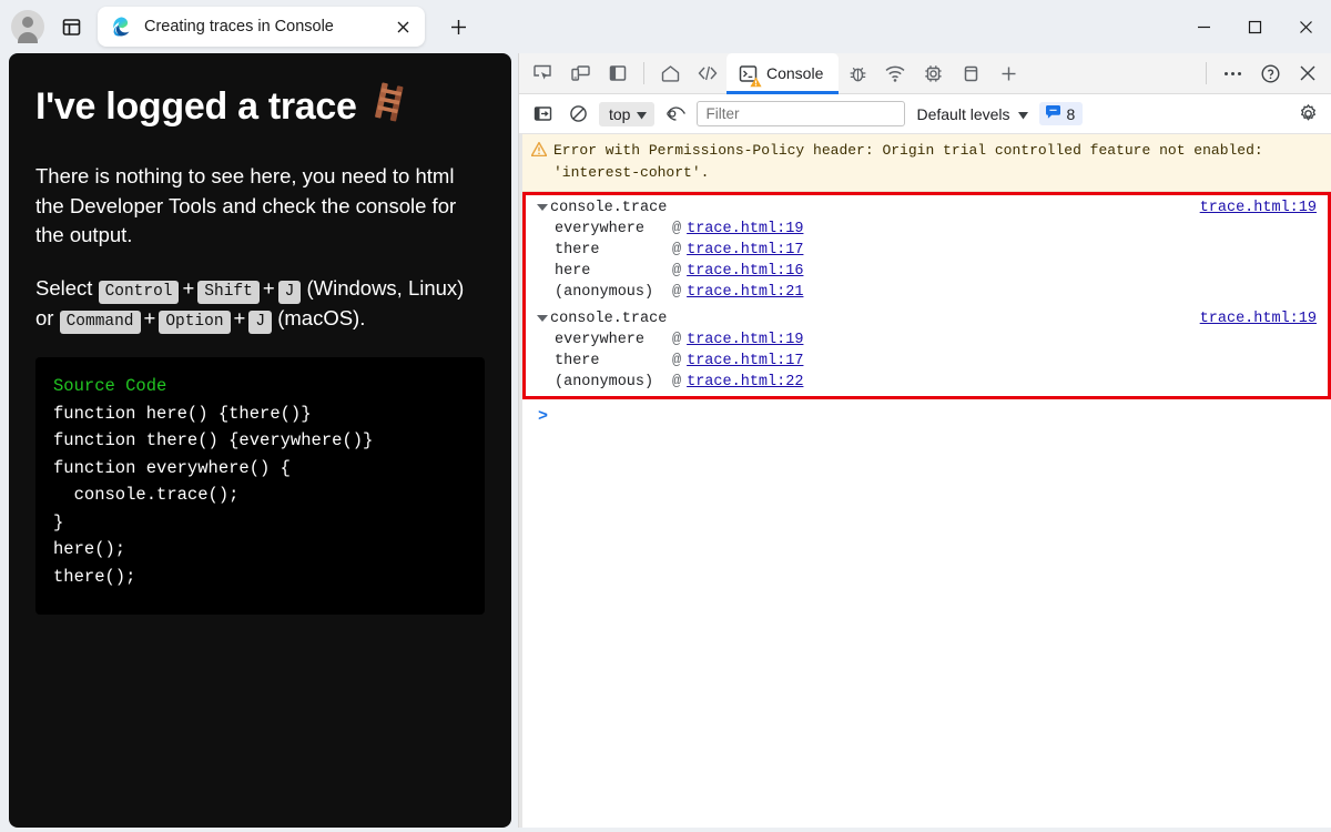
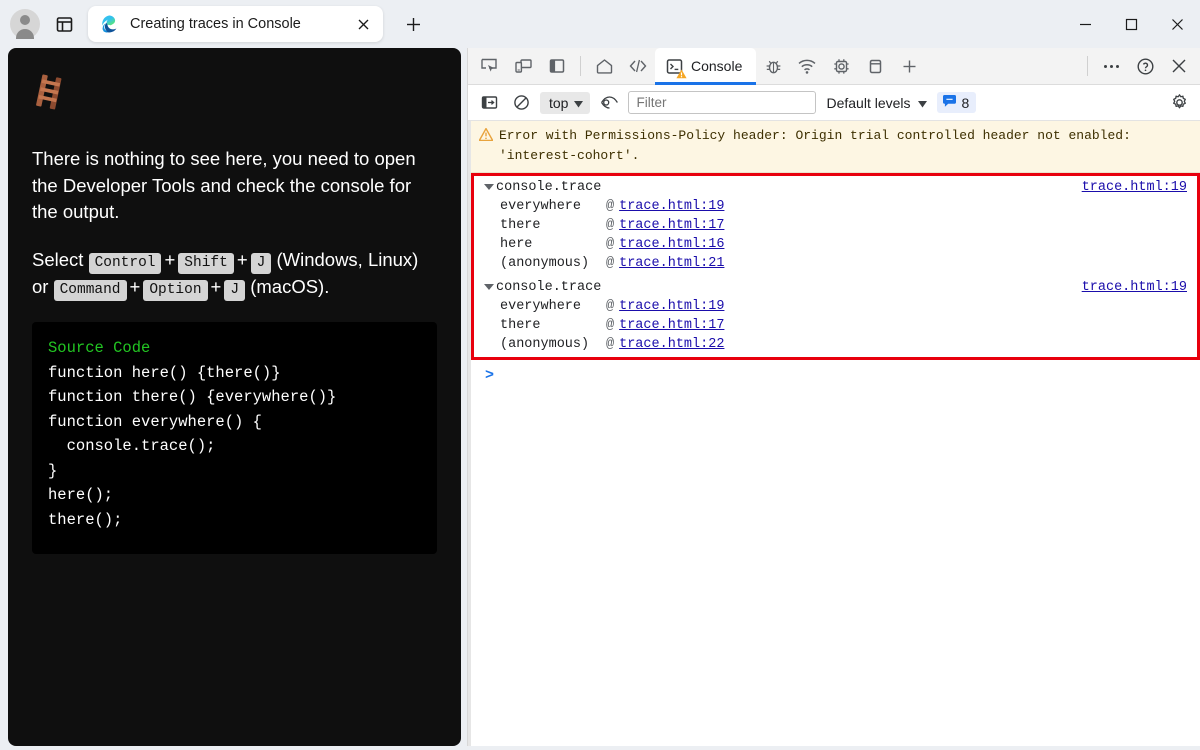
  Creating traces in Console
- I've logged a trace
- There is nothing to see here, you need to html the Developer Tools and check the console for the output.
+ There is nothing to see here, you need to open the Developer Tools and check the console for the output.
  Select Control + Shift + J (Windows, Linux) or Command + Option + J (macOS).
  Source Code function here() {there()} function there() {everywhere()} function everywhere() { console.trace(); } here(); there();
  Console
  top
  Filter
  Default levels
  8
- Error with Permissions-Policy header: Origin trial controlled feature not enabled:
+ Error with Permissions-Policy header: Origin trial controlled header not enabled:
  'interest-cohort'.
  console.trace
  trace.html:19
  everywhere
  @
  trace.html:19
  there
  @
  trace.html:17
  here
  @
  trace.html:16
  (anonymous)
  @
  trace.html:21
  console.trace
  trace.html:19
  everywhere
  @
  trace.html:19
  there
  @
  trace.html:17
  (anonymous)
  @
  trace.html:22
  >
